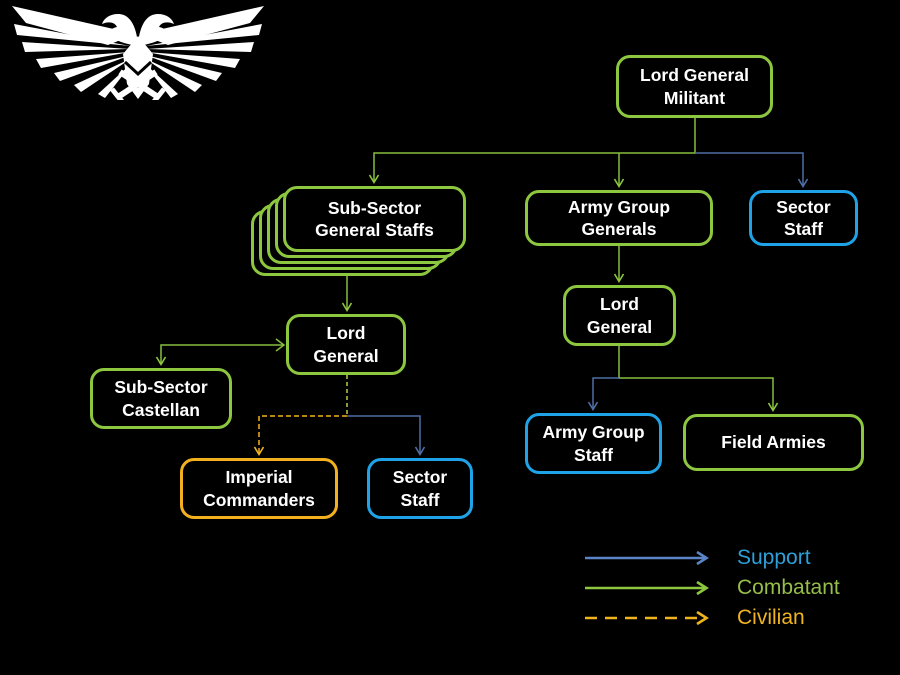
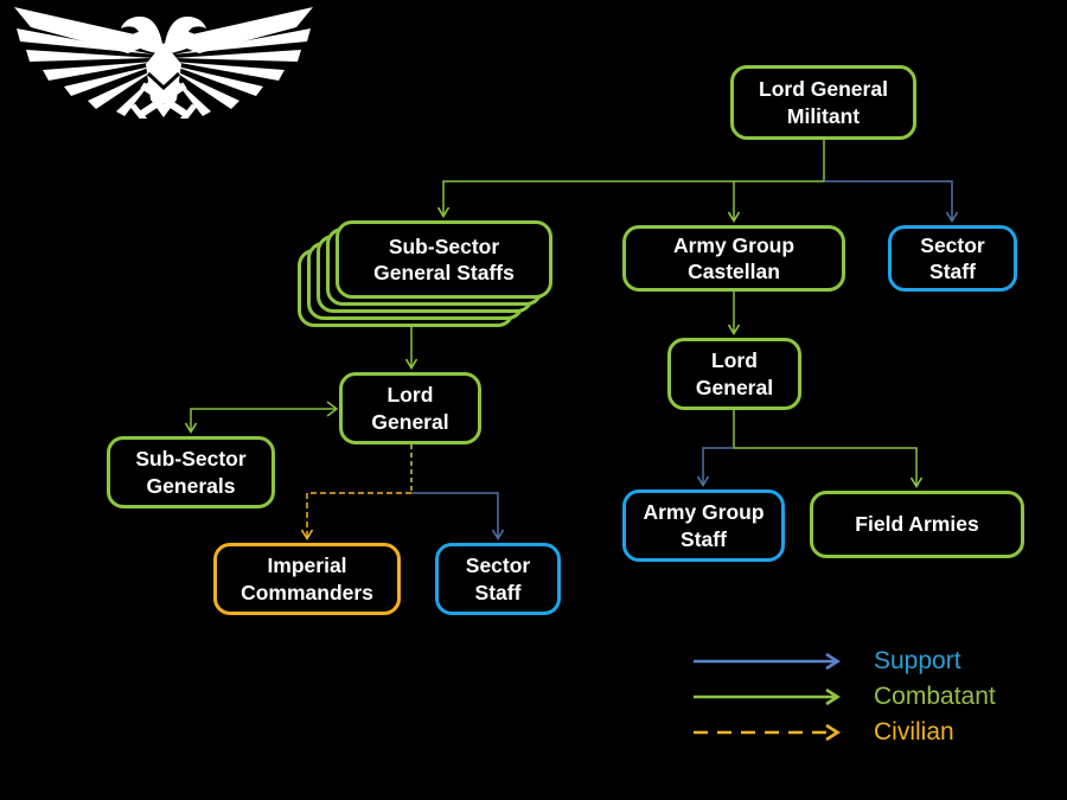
  Lord General
  Militant
  Sub-Sector
  General Staffs
  Army Group
- Generals
+ Castellan
  Sector
  Staff
  Lord
  General
  Sub-Sector
- Castellan
+ Generals
  Imperial
  Commanders
  Sector
  Staff
  Lord
  General
  Army Group
  Staff
  Field Armies
  Support
  Combatant
  Civilian
